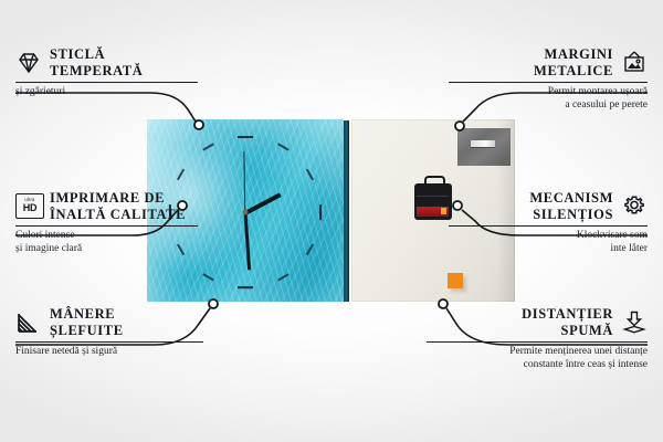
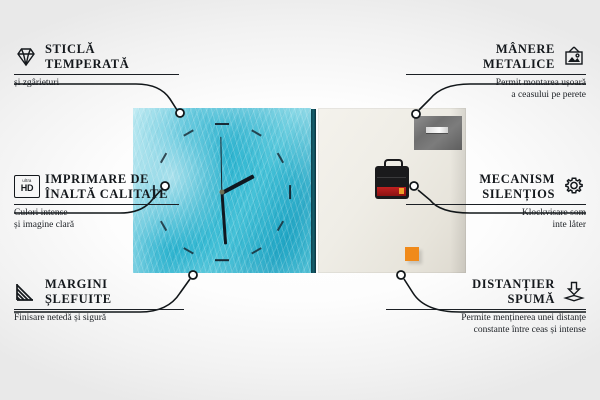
  STICLĂ
  TEMPERATĂ
  și zgârieturi
  HD
  IMPRIMARE DE
  ÎNALTĂ CALITATE
  Culori intense
  și imagine clară
- MÂNERE
+ MARGINI
  ȘLEFUITE
  Finisare netedă și sigură
- MARGINI
+ MÂNERE
  METALICE
  Permit montarea ușoară
  a ceasului pe perete
  MECANISM
  SILENȚIOS
  Klockvisare som
  inte låter
  DISTANȚIER
  SPUMĂ
  Permite menținerea unei distanțe
  constante între ceas și intense
